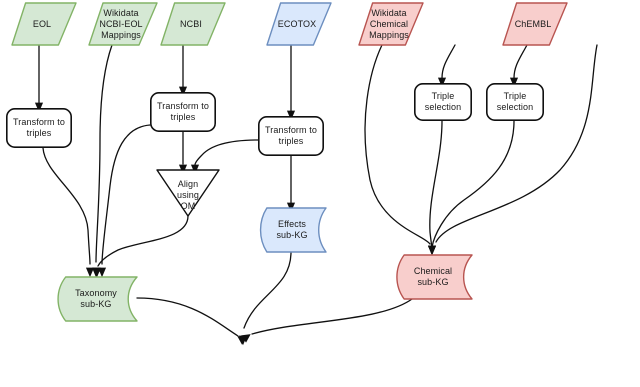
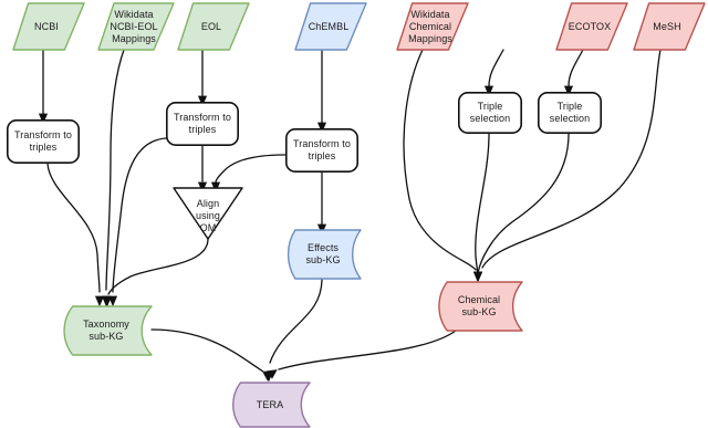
- EOL
+ NCBI
  Wikidata
  NCBI-EOL
  Mappings
- NCBI
+ EOL
- ECOTOX
+ ChEMBL
  Wikidata
  Chemical
  Mappings
- ChEMBL
+ ECOTOX
+ MeSH
  Transform to
  triples
  Transform to
  triples
  Transform to
  triples
  Align
  using
  OM
  Triple
  selection
  Triple
  selection
  Effects
  sub-KG
  Taxonomy
  sub-KG
  Chemical
  sub-KG
+ TERA
